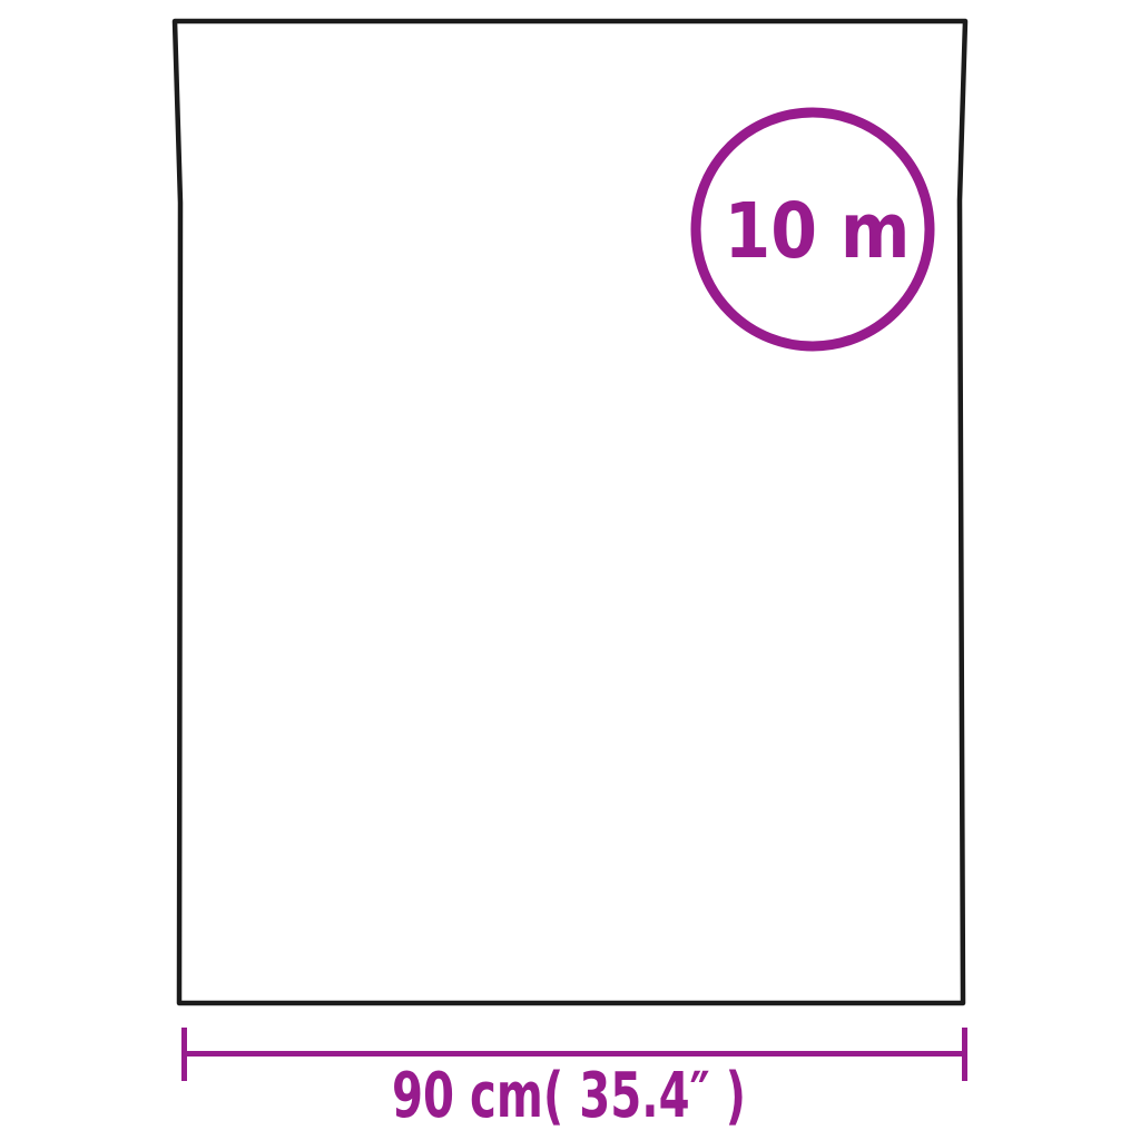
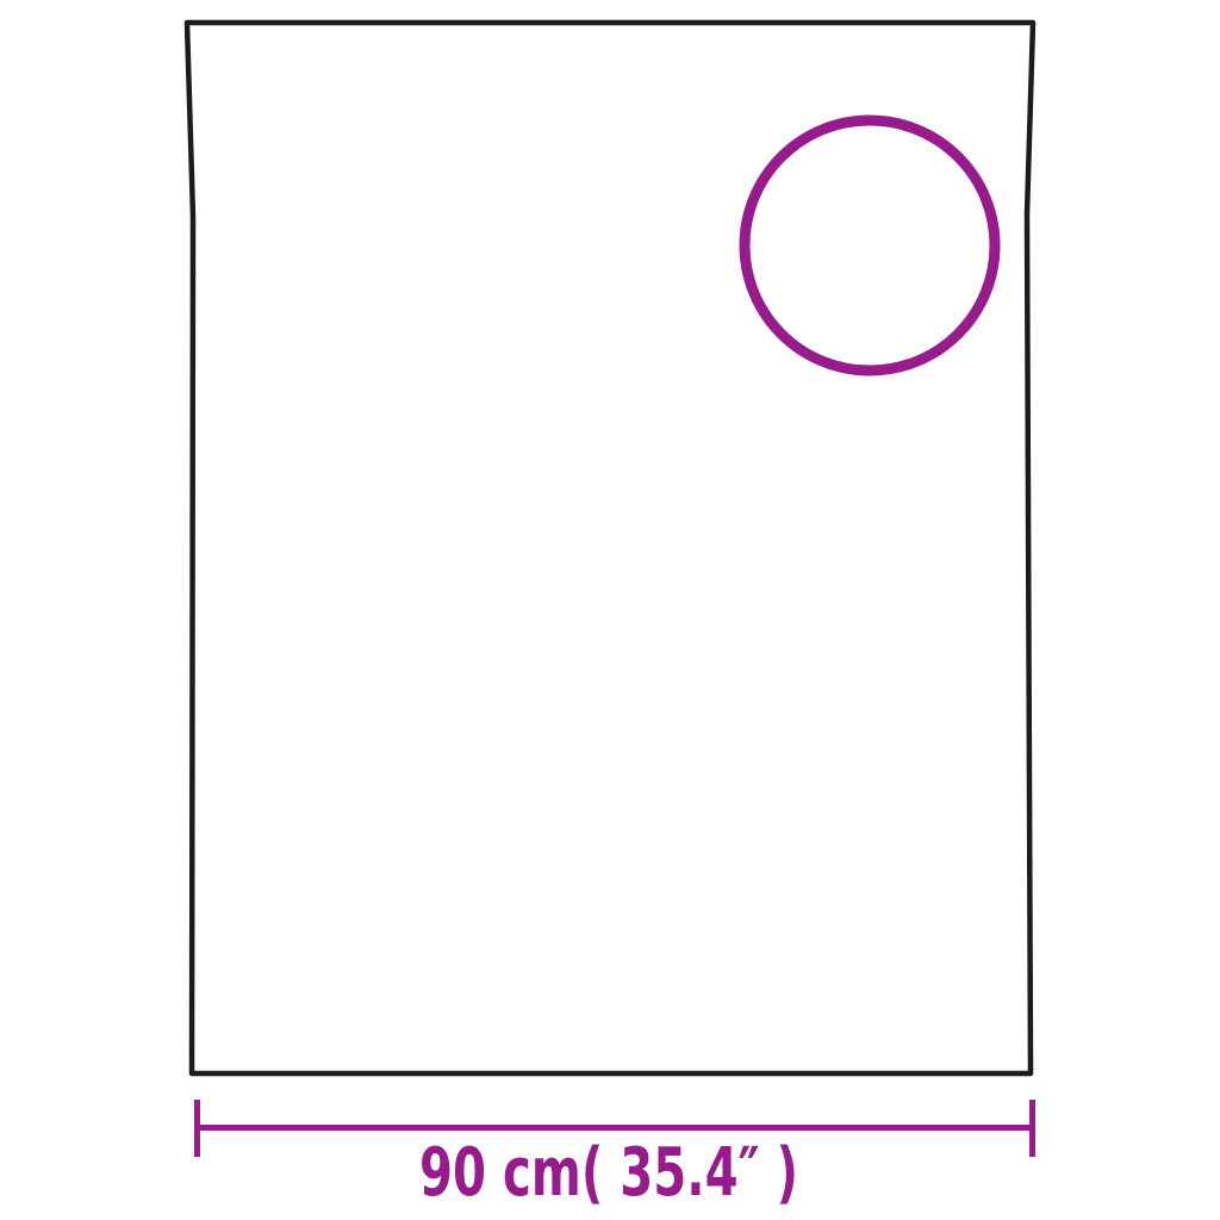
- 10 m
  90 cm( 35.4″ )
